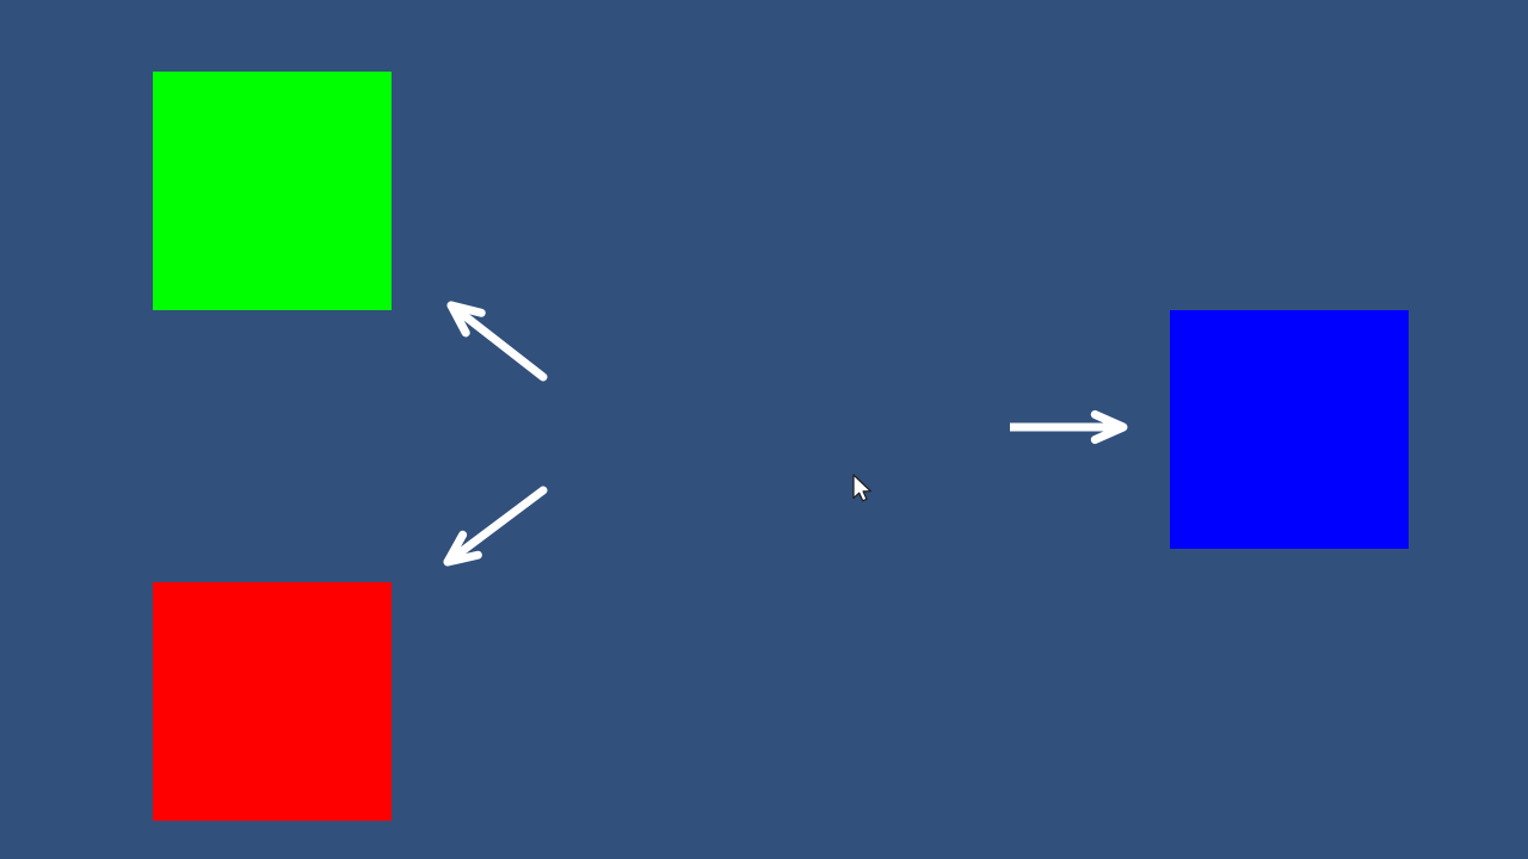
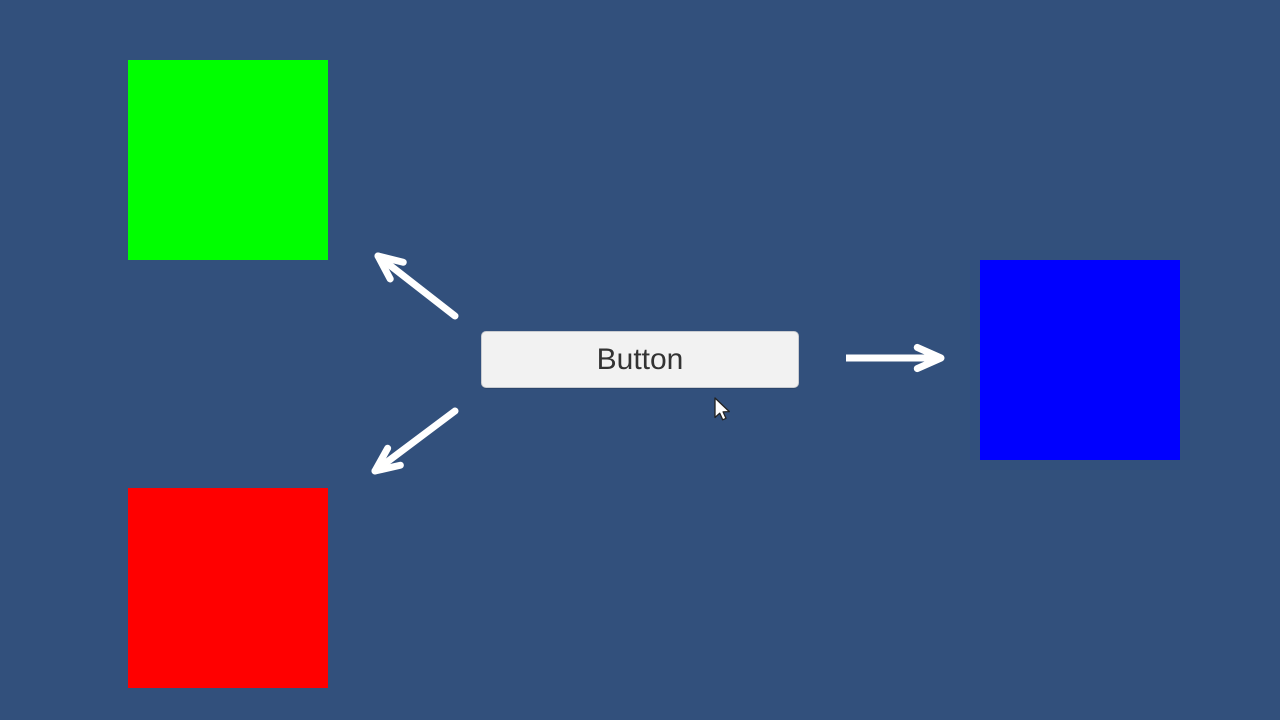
+ Button
